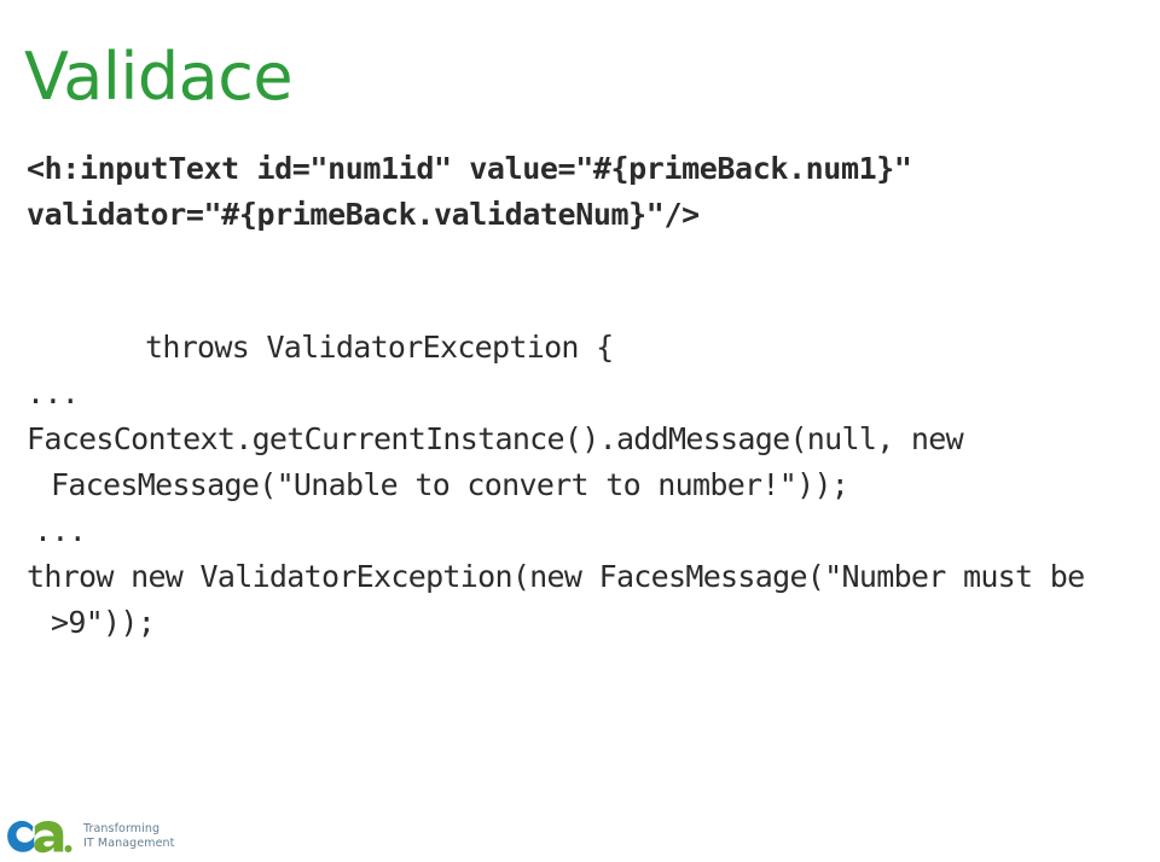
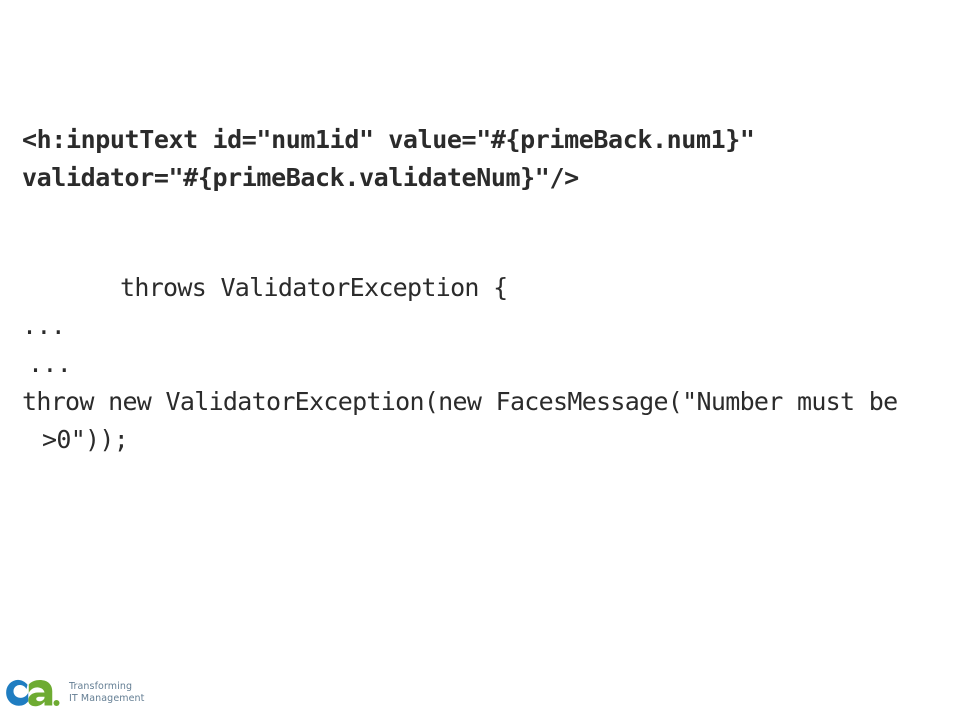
- Validace
  <h:inputText id="num1id" value="#{primeBack.num1}"
  validator="#{primeBack.validateNum}"/>
  throws ValidatorException {
  ...
- FacesContext.getCurrentInstance().addMessage(null, new FacesMessage("Unable to convert to number!"));
  ...
- throw new ValidatorException(new FacesMessage("Number must be >9"));
+ throw new ValidatorException(new FacesMessage("Number must be >0"));
  Transforming
  IT Management
